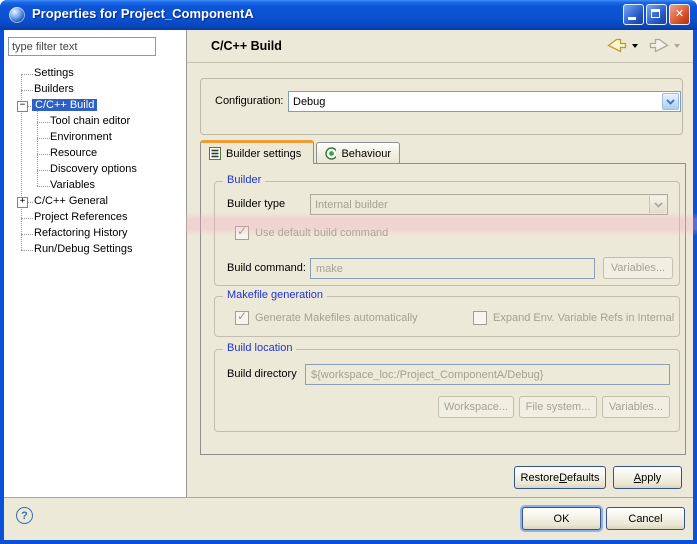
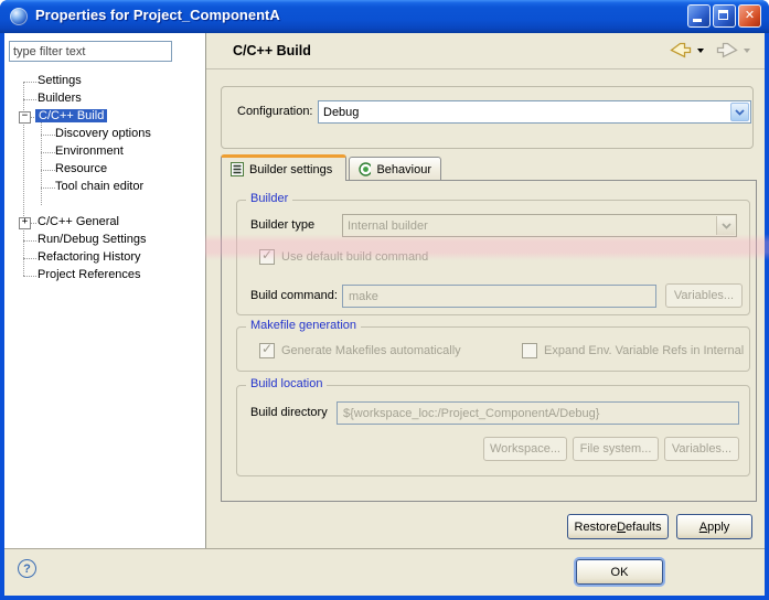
  Properties for Project_ComponentA
  ✕
  type filter text
  Settings
  Builders
  C/C++ Build
- Tool chain editor
+ Discovery options
  Environment
  Resource
- Discovery options
+ Tool chain editor
- Variables
  C/C++ General
- Project References
+ Run/Debug Settings
  Refactoring History
- Run/Debug Settings
+ Project References
  C/C++ Build
  Configuration:
  Debug
  Builder settings
  Behaviour
  Builder
  Builder type
  Internal builder
  Build command:
  make
  Variables...
  Makefile generation
  Generate Makefiles automatically
  Expand Env. Variable Refs in Internal
  Build location
  Build directory
  ${workspace_loc:/Project_ComponentA/Debug}
  Workspace...
  File system...
  Variables...
  Restore
  D
  efaults
  A
  pply
  ?
  OK
- Cancel
